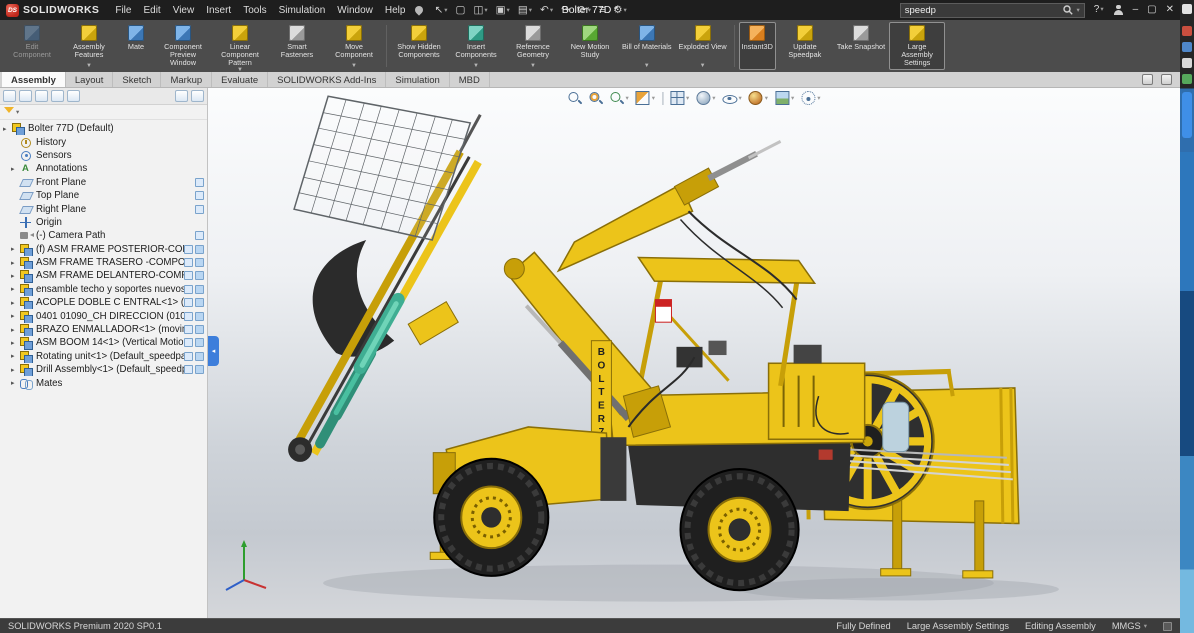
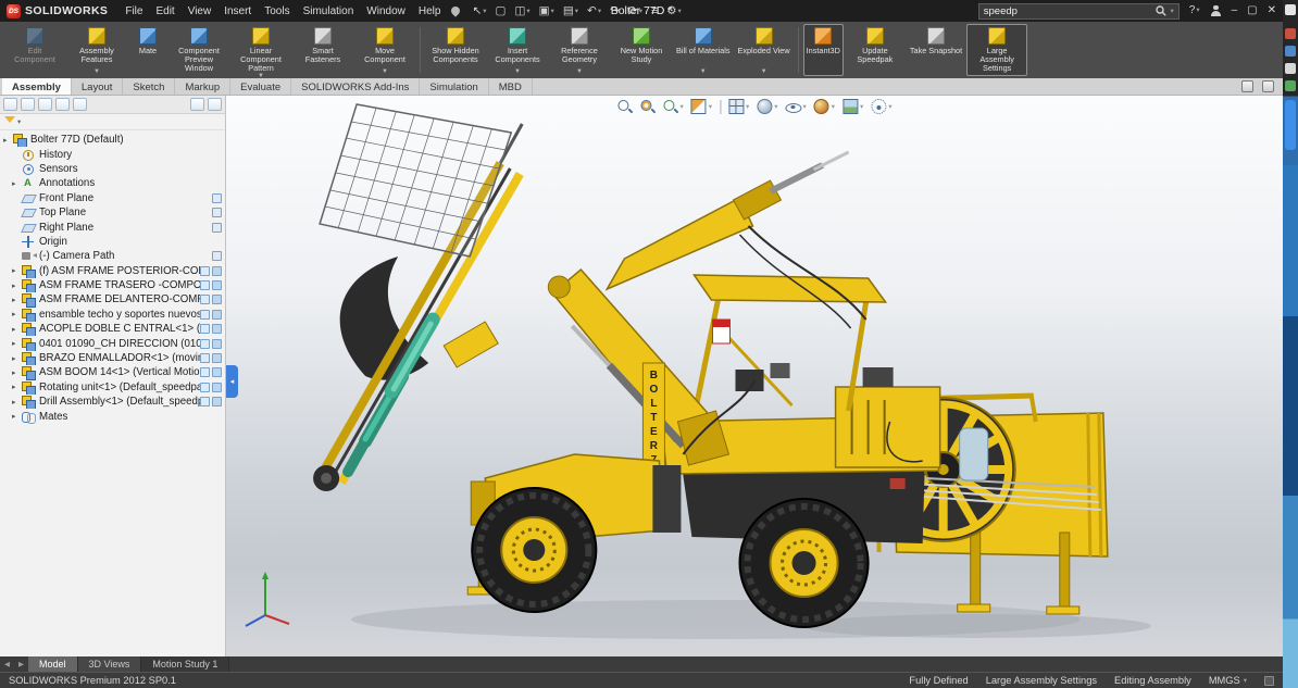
  SOLIDWORKS
  File
  Edit
  View
  Insert
  Tools
  Simulation
  Window
  Help
  ↖
  ▢
  ◫
  ▣
  ▤
  ↶
  ↷
  ⟳
  ≡
  ⚙
  Bolter 77D *
  speedp
  ?
  –
  ▢
  ✕
  Edit Component
  Assembly Features
  Mate
  Component Preview Window
  Linear Component Pattern
  Smart Fasteners
  Move Component
  Show Hidden Components
  Insert Components
  Reference Geometry
  New Motion Study
  Bill of Materials
  Exploded View
  Instant3D
  Update Speedpak
  Take Snapshot
  Large Assembly Settings
  Assembly
  Layout
  Sketch
  Markup
  Evaluate
  SOLIDWORKS Add-Ins
  Simulation
  MBD
  Bolter 77D (Default)
  History
  Sensors
  Annotations
  Front Plane
  Top Plane
  Right Plane
  Origin
  (-) Camera Path
  (f) ASM FRAME POSTERIOR-CO
  ASM FRAME TRASERO -COMPO
  ASM FRAME DELANTERO-COM
  ensamble techo y soportes nuevo
  ACOPLE DOBLE C ENTRAL<1> (
  0401 01090_CH DIRECCION (010
  BRAZO ENMALLADOR<1> (movi
  ASM BOOM 14<1> (Vertical Motio
  Rotating unit<1> (Default_speedp
  Drill Assembly<1> (Default_speed
  Mates
  B
  O
  L
  T
  E
  R
+ Model
+ 3D Views
+ Motion Study 1
- SOLIDWORKS Premium 2020 SP0.1
+ SOLIDWORKS Premium 2012 SP0.1
  Fully Defined
  Large Assembly Settings
  Editing Assembly
  MMGS
